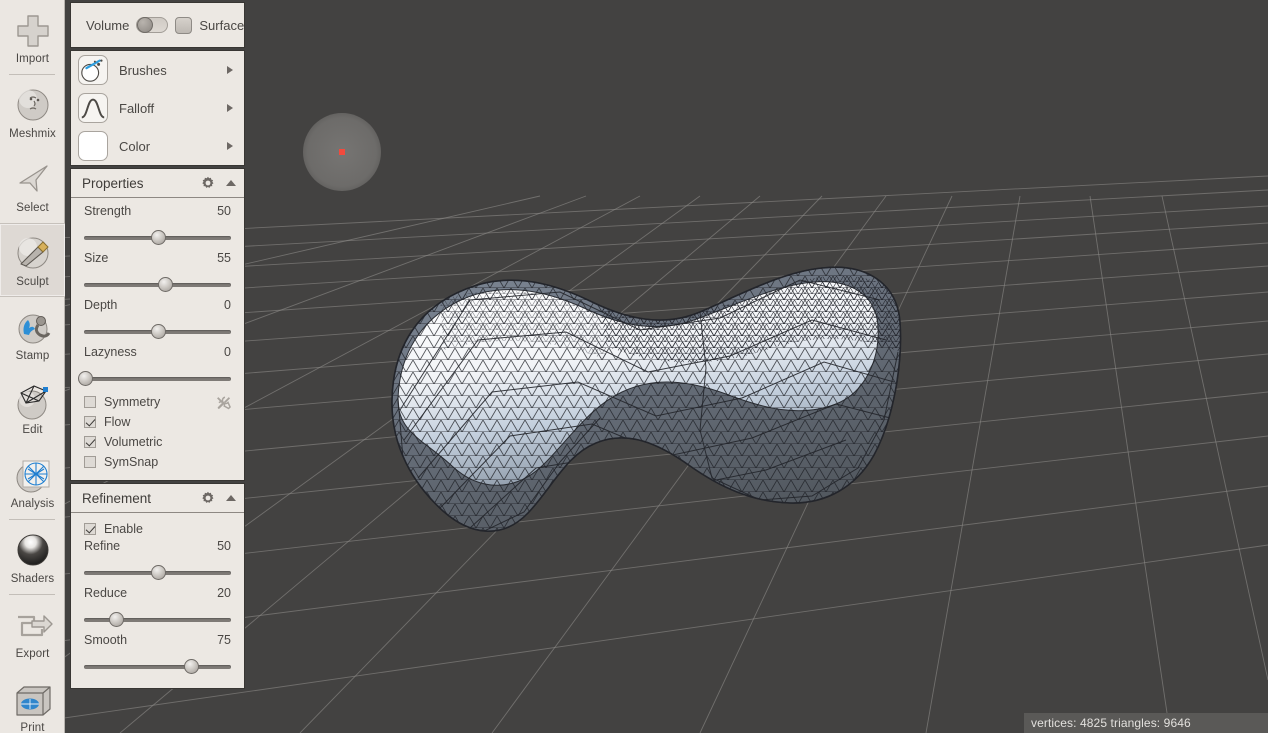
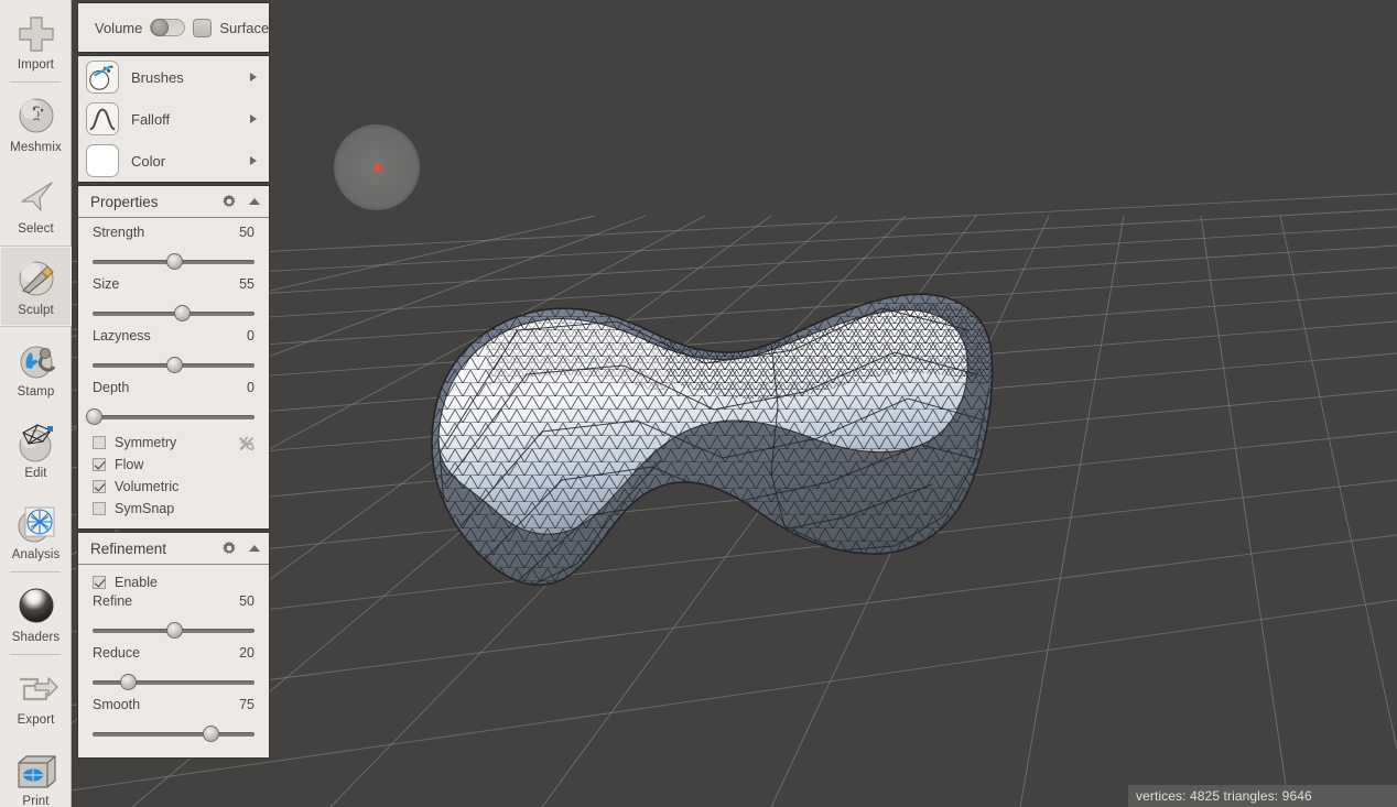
  vertices: 4825 triangles: 9646
  Import
  Meshmix
  Select
  Sculpt
  Stamp
  Edit
  Analysis
  Shaders
  Export
  Print
  Volume
  Surface
  Brushes
  Falloff
  Color
  Properties
  Strength
  50
  Size
  55
- Depth
+ Lazyness
  0
- Lazyness
+ Depth
  0
  Symmetry
  Flow
  Volumetric
  SymSnap
  Refinement
  Enable
  Refine
  50
  Reduce
  20
  Smooth
  75
